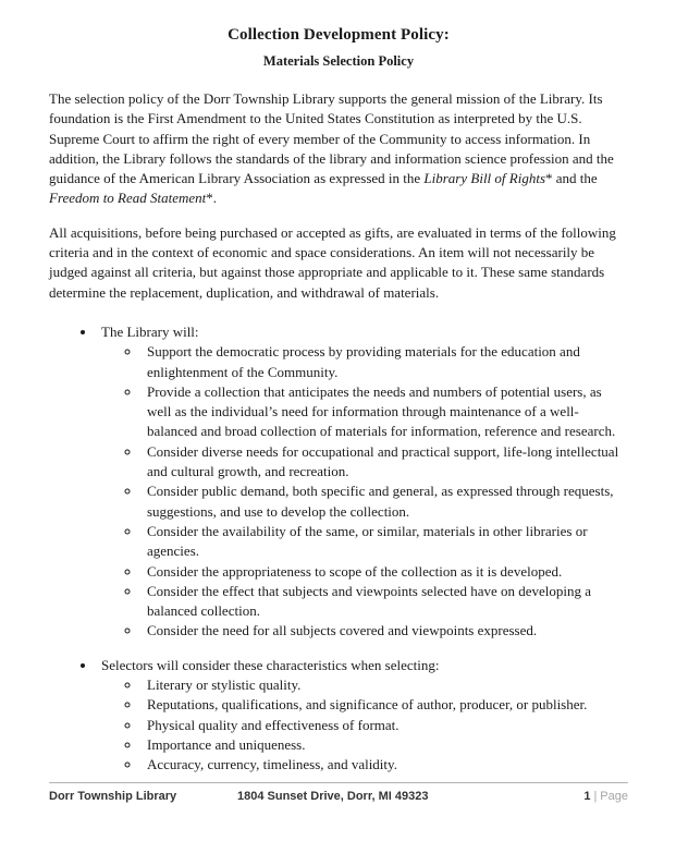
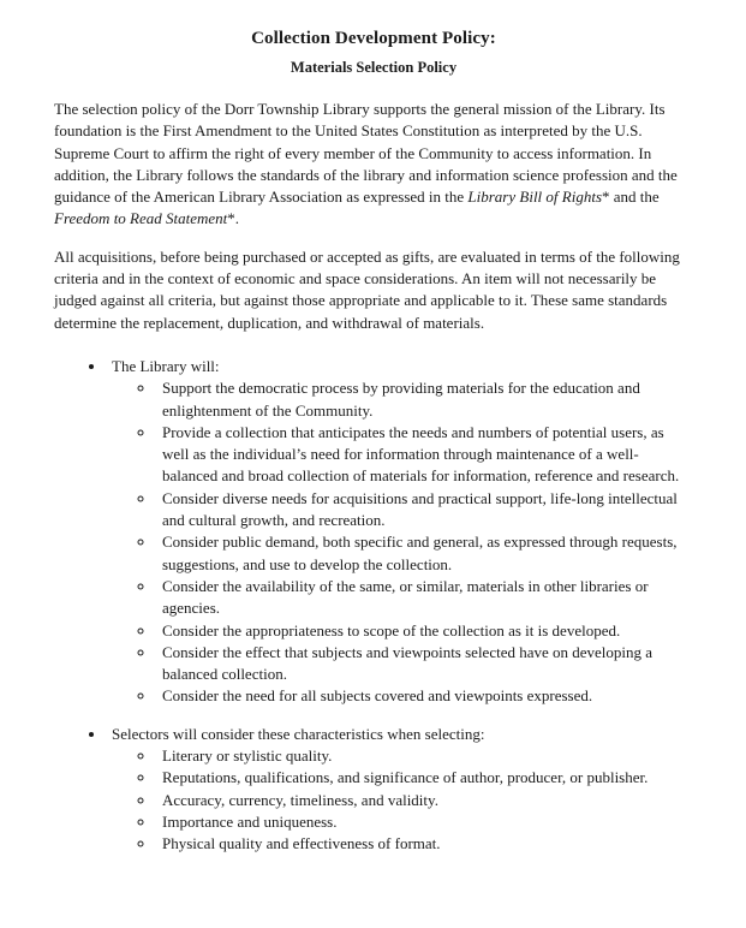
  Collection Development Policy:
  Materials Selection Policy
  The selection policy of the Dorr Township Library supports the general mission of the Library. Its foundation is the First Amendment to the United States Constitution as interpreted by the U.S. Supreme Court to affirm the right of every member of the Community to access information. In addition, the Library follows the standards of the library and information science profession and the guidance of the American Library Association as expressed in the Library Bill of Rights* and the Freedom to Read Statement*.
  All acquisitions, before being purchased or accepted as gifts, are evaluated in terms of the following criteria and in the context of economic and space considerations. An item will not necessarily be judged against all criteria, but against those appropriate and applicable to it. These same standards determine the replacement, duplication, and withdrawal of materials.
  The Library will:
  Support the democratic process by providing materials for the education and enlightenment of the Community.
  Provide a collection that anticipates the needs and numbers of potential users, as well as the individual’s need for information through maintenance of a well-balanced and broad collection of materials for information, reference and research.
- Consider diverse needs for occupational and practical support, life-long intellectual and cultural growth, and recreation.
+ Consider diverse needs for acquisitions and practical support, life-long intellectual and cultural growth, and recreation.
  Consider public demand, both specific and general, as expressed through requests, suggestions, and use to develop the collection.
  Consider the availability of the same, or similar, materials in other libraries or agencies.
  Consider the appropriateness to scope of the collection as it is developed.
  Consider the effect that subjects and viewpoints selected have on developing a balanced collection.
  Consider the need for all subjects covered and viewpoints expressed.
  Selectors will consider these characteristics when selecting:
  Literary or stylistic quality.
  Reputations, qualifications, and significance of author, producer, or publisher.
- Physical quality and effectiveness of format.
+ Accuracy, currency, timeliness, and validity.
  Importance and uniqueness.
- Accuracy, currency, timeliness, and validity.
+ Physical quality and effectiveness of format.
- Dorr Township Library
- 1804 Sunset Drive, Dorr, MI 49323
- 1 | Page
